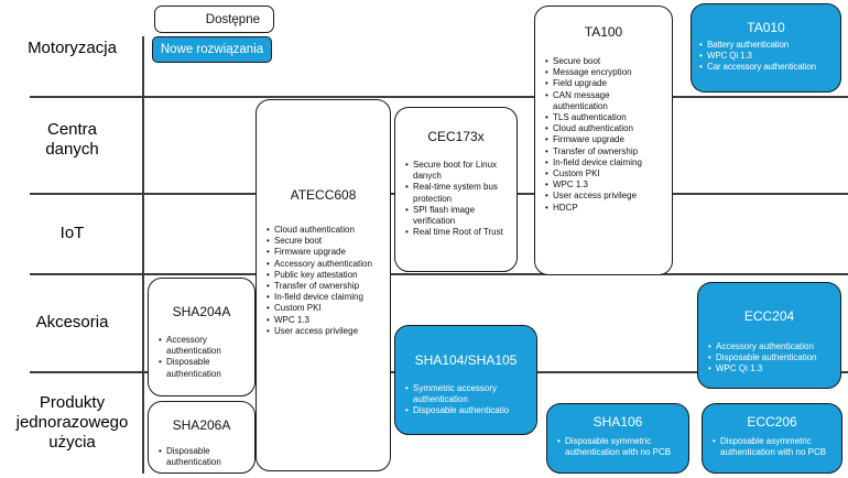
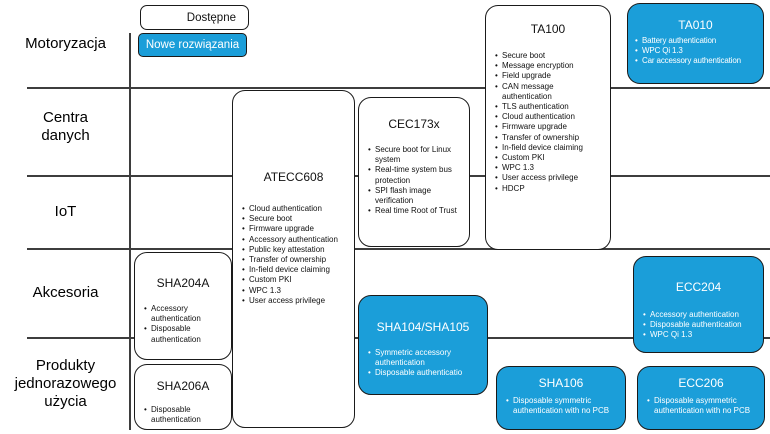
  Motoryzacja
  Centra danych
  IoT
  Akcesoria
  Produkty jednorazowego użycia
  Dostępne
  Nowe rozwiązania
  SHA204A
  Accessory authentication
  Disposable authentication
  SHA206A
  Disposable authentication
  ATECC608
  Cloud authentication
  Secure boot
  Firmware upgrade
  Accessory authentication
  Public key attestation
  Transfer of ownership
  In-field device claiming
  Custom PKI
  WPC 1.3
  User access privilege
  CEC173x
- Secure boot for Linux danych
+ Secure boot for Linux system
  Real-time system bus protection
  SPI flash image verification
  Real time Root of Trust
  TA100
  Secure boot
  Message encryption
  Field upgrade
  CAN message authentication
  TLS authentication
  Cloud authentication
  Firmware upgrade
  Transfer of ownership
  In-field device claiming
  Custom PKI
  WPC 1.3
  User access privilege
  HDCP
  TA010
  Battery authentication
  WPC Qi 1.3
  Car accessory authentication
  SHA104/SHA105
  Symmetric accessory authentication
  Disposable authenticatio
  ECC204
  Accessory authentication
  Disposable authentication
  WPC Qi 1.3
  SHA106
  Disposable symmetric authentication with no PCB
  ECC206
  Disposable asymmetric authentication with no PCB
